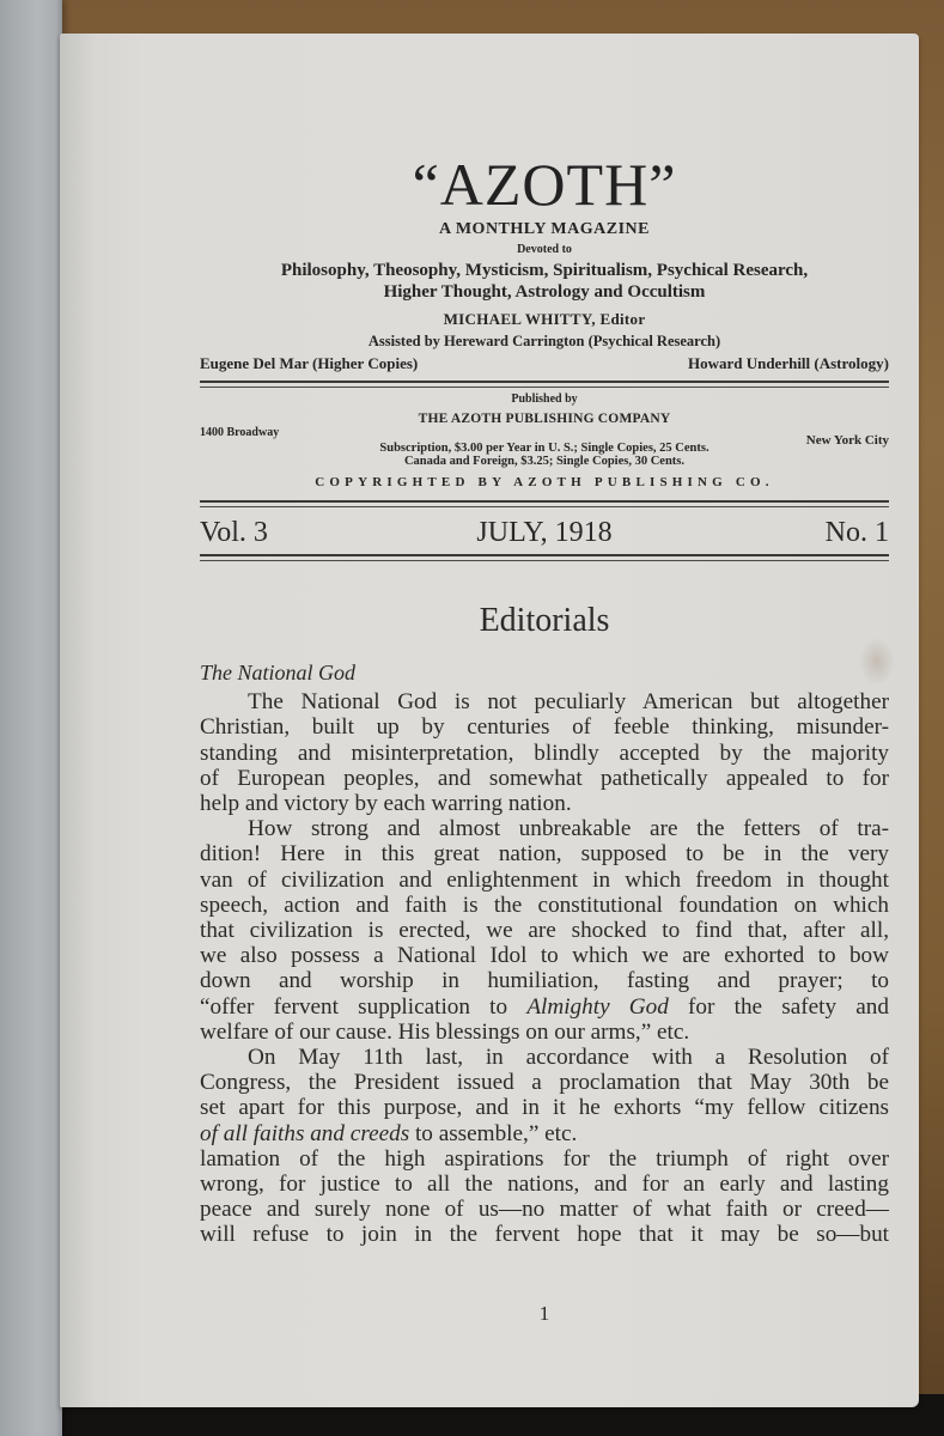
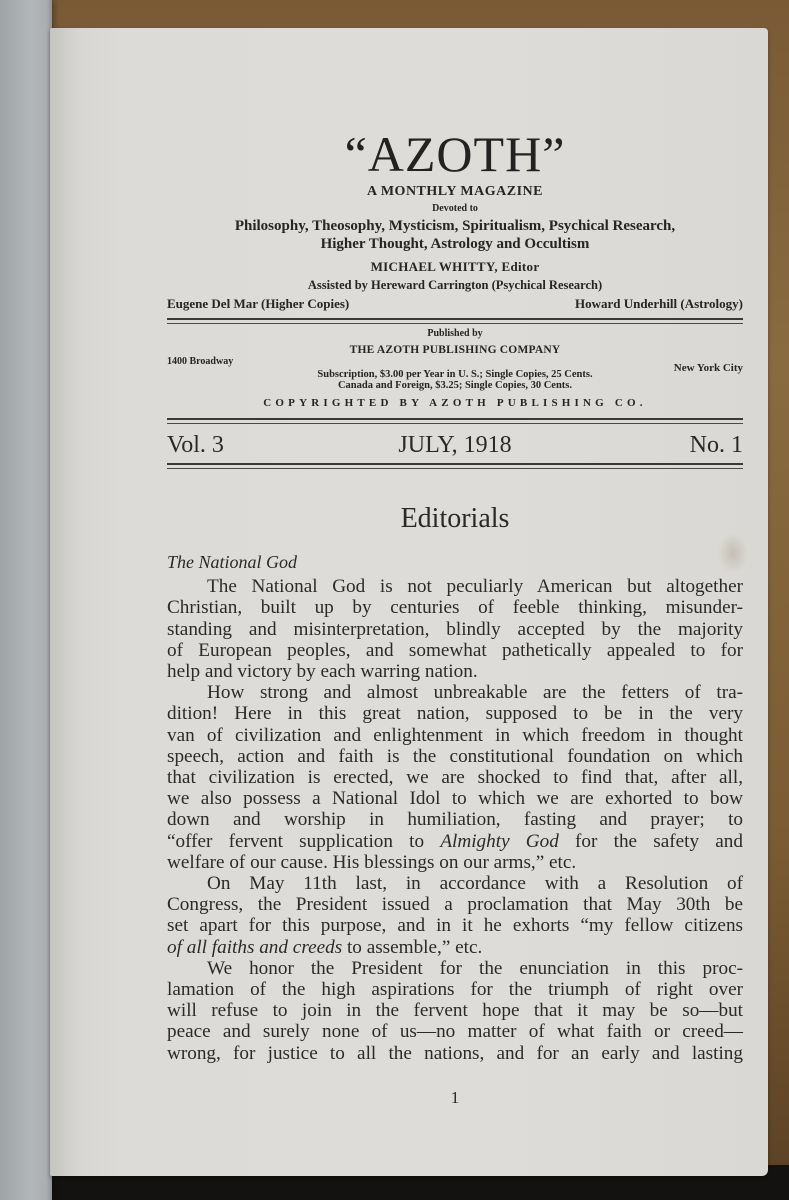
  “AZOTH”
  A MONTHLY MAGAZINE
  Devoted to
  Philosophy, Theosophy, Mysticism, Spiritualism, Psychical Research,
  Higher Thought, Astrology and Occultism
  MICHAEL WHITTY, Editor
  Assisted by Hereward Carrington (Psychical Research)
  Eugene Del Mar (Higher Copies)
  Howard Underhill (Astrology)
  Published by
  THE AZOTH PUBLISHING COMPANY
  1400 Broadway
  New York City
  Subscription, $3.00 per Year in U. S.; Single Copies, 25 Cents.
  Canada and Foreign, $3.25; Single Copies, 30 Cents.
  COPYRIGHTED BY AZOTH PUBLISHING CO.
  Vol. 3
  JULY, 1918
  No. 1
  Editorials
  The National God
  The National God is not peculiarly American but altogether
  Christian, built up by centuries of feeble thinking, misunder-
  standing and misinterpretation, blindly accepted by the majority
  of European peoples, and somewhat pathetically appealed to for
  help and victory by each warring nation.
  How strong and almost unbreakable are the fetters of tra-
  dition! Here in this great nation, supposed to be in the very
  van of civilization and enlightenment in which freedom in thought
  speech, action and faith is the constitutional foundation on which
  that civilization is erected, we are shocked to find that, after all,
  we also possess a National Idol to which we are exhorted to bow
  down and worship in humiliation, fasting and prayer; to
  “offer fervent supplication to Almighty God for the safety and
  welfare of our cause. His blessings on our arms,” etc.
  On May 11th last, in accordance with a Resolution of
  Congress, the President issued a proclamation that May 30th be
  set apart for this purpose, and in it he exhorts “my fellow citizens
  of all faiths and creeds to assemble,” etc.
+ We honor the President for the enunciation in this proc-
  lamation of the high aspirations for the triumph of right over
- wrong, for justice to all the nations, and for an early and lasting
+ will refuse to join in the fervent hope that it may be so—but
  peace and surely none of us—no matter of what faith or creed—
- will refuse to join in the fervent hope that it may be so—but
+ wrong, for justice to all the nations, and for an early and lasting
  1
